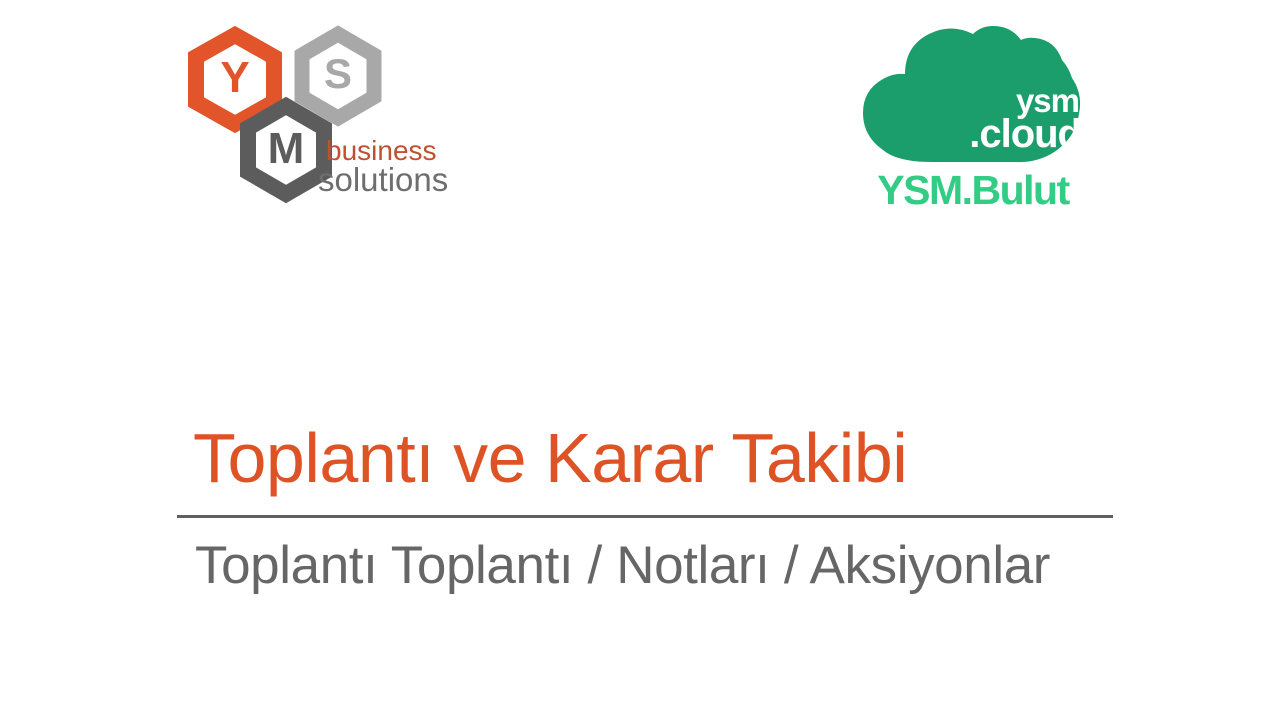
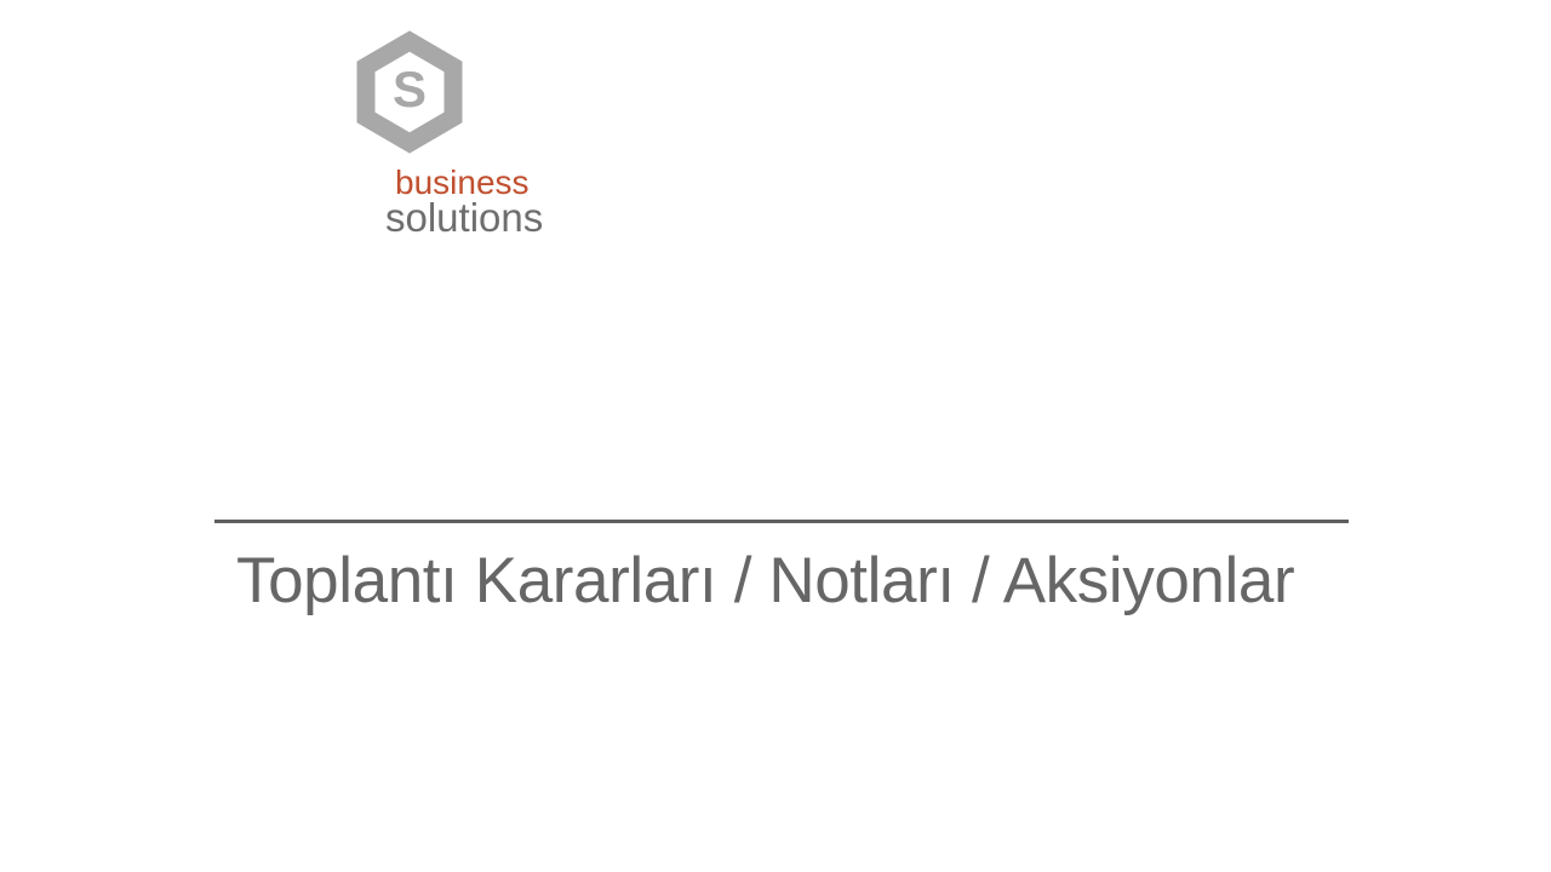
  S
- Y
- M
  business
  solutions
- ysm
- .cloud
- YSM.Bulut
- Toplantı ve Karar Takibi
- Toplantı Toplantı / Notları / Aksiyonlar
+ Toplantı Kararları / Notları / Aksiyonlar
